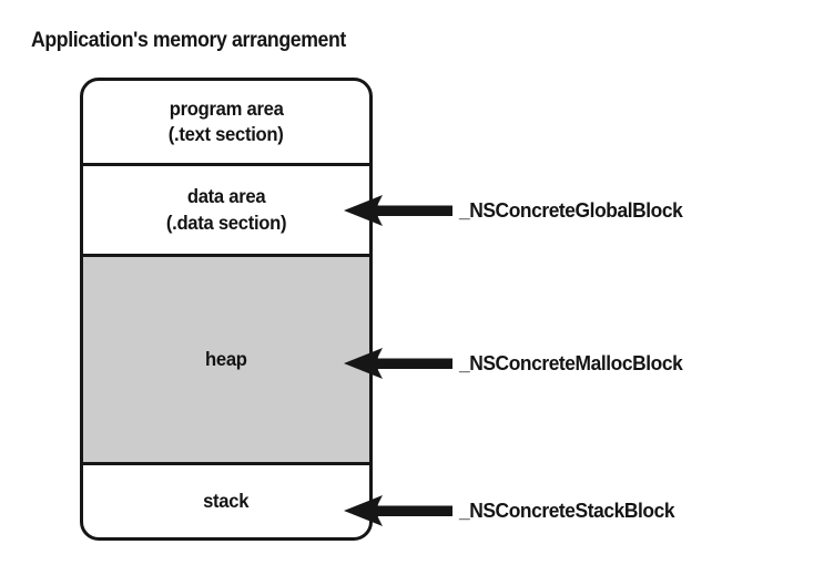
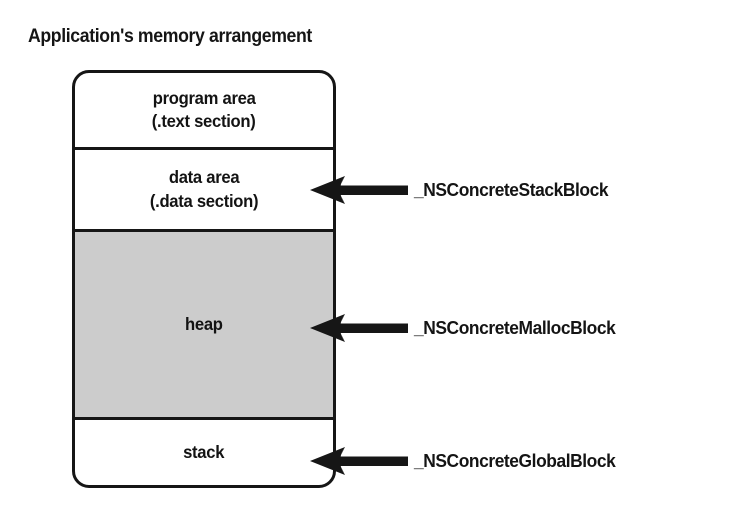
  Application's memory arrangement
  program area
  (.text section)
  data area
  (.data section)
  heap
  stack
- _NSConcreteGlobalBlock
+ _NSConcreteStackBlock
  _NSConcreteMallocBlock
- _NSConcreteStackBlock
+ _NSConcreteGlobalBlock
